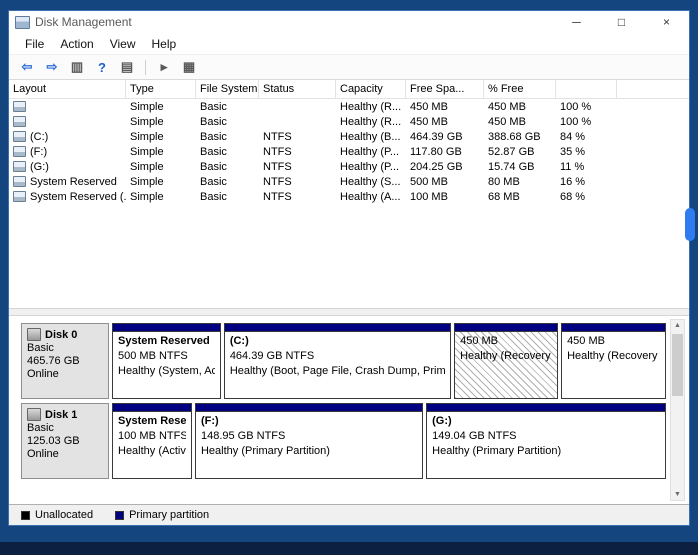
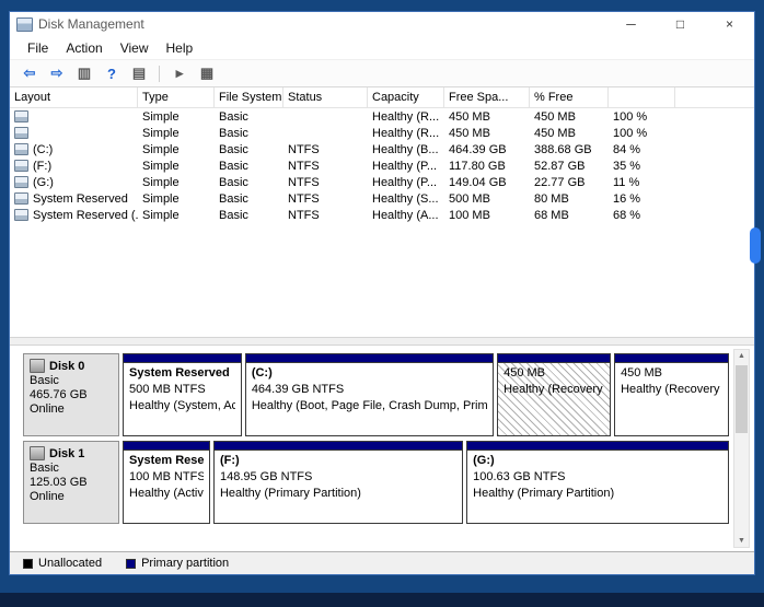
  Disk Management
  ─
  □
  ×
  File
  Action
  View
  Help
  ⇦
  ⇨
  ▥
  ?
  ▤
  ▸
  ▦
  Layout
  Type
  File System
  Status
  Capacity
  Free Spa...
  % Free
  Simple
  Basic
  Healthy (R...
  450 MB
  450 MB
  100 %
  Simple
  Basic
  Healthy (R...
  450 MB
  450 MB
  100 %
  (C:)
  Simple
  Basic
  NTFS
  Healthy (B...
  464.39 GB
  388.68 GB
  84 %
  (F:)
  Simple
  Basic
  NTFS
  Healthy (P...
  117.80 GB
  52.87 GB
  35 %
  (G:)
  Simple
  Basic
  NTFS
  Healthy (P...
- 204.25 GB
+ 149.04 GB
- 15.74 GB
+ 22.77 GB
  11 %
  System Reserved
  Simple
  Basic
  NTFS
  Healthy (S...
  500 MB
  80 MB
  16 %
  System Reserved (.
  Simple
  Basic
  NTFS
  Healthy (A...
  100 MB
  68 MB
  68 %
  Disk 0
  Basic
  465.76 GB
  Online
  System Reserved
  500 MB NTFS
  Healthy (System, Ac
  (C:)
  464.39 GB NTFS
  Healthy (Boot, Page File, Crash Dump, Prim
  450 MB
  Healthy (Recovery
  450 MB
  Healthy (Recovery
  Disk 1
  Basic
  125.03 GB
  Online
  System Rese
  100 MB NTFS
  Healthy (Activ
  (F:)
  148.95 GB NTFS
  Healthy (Primary Partition)
  (G:)
- 149.04 GB NTFS
+ 100.63 GB NTFS
  Healthy (Primary Partition)
  Unallocated
  Primary partition
